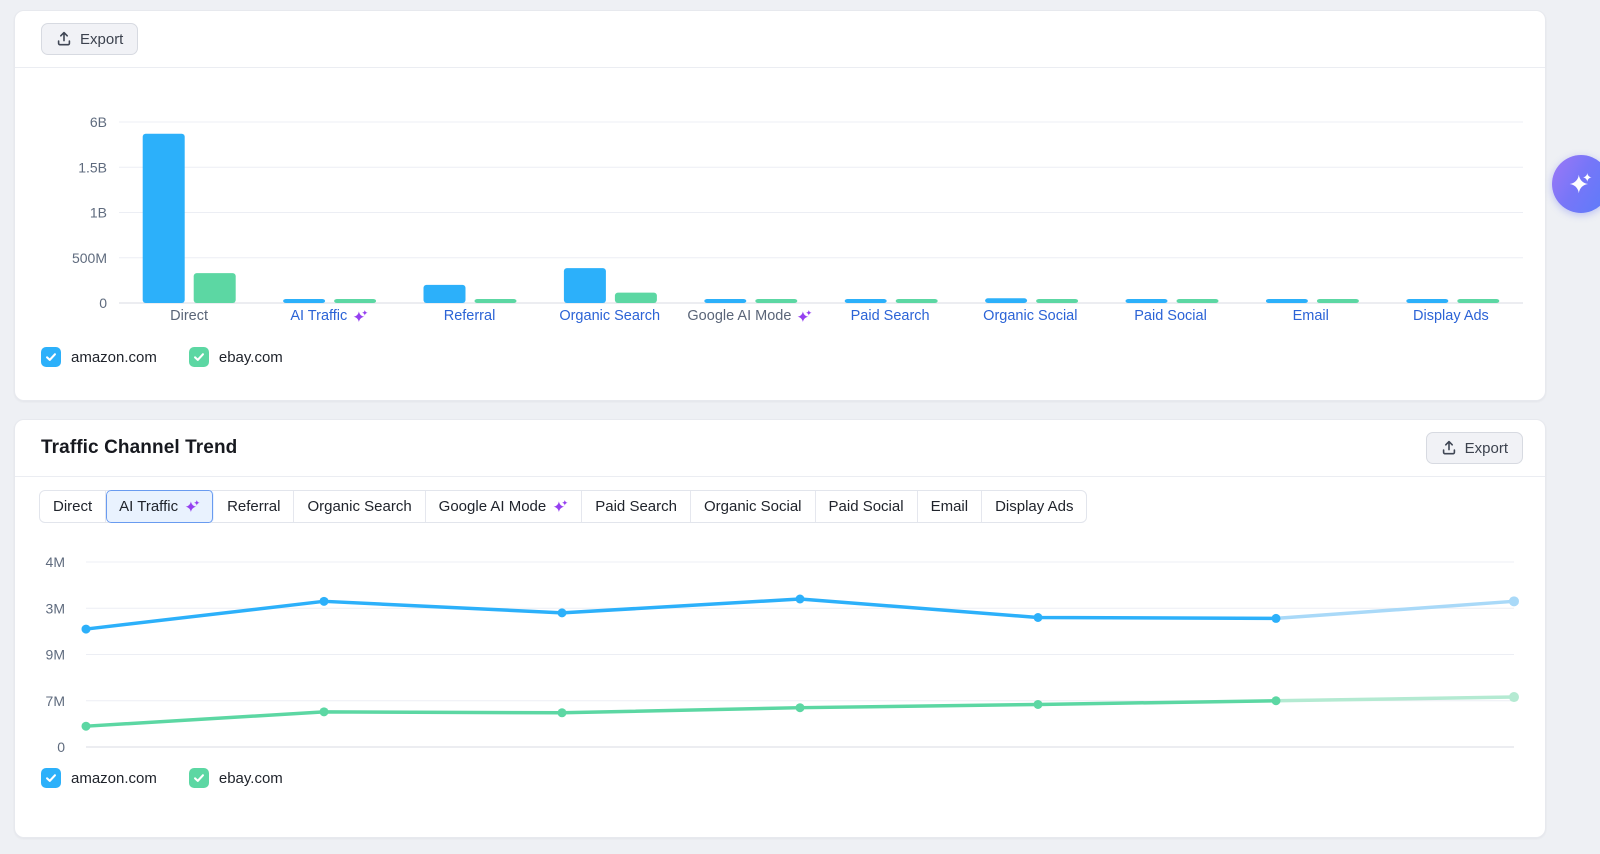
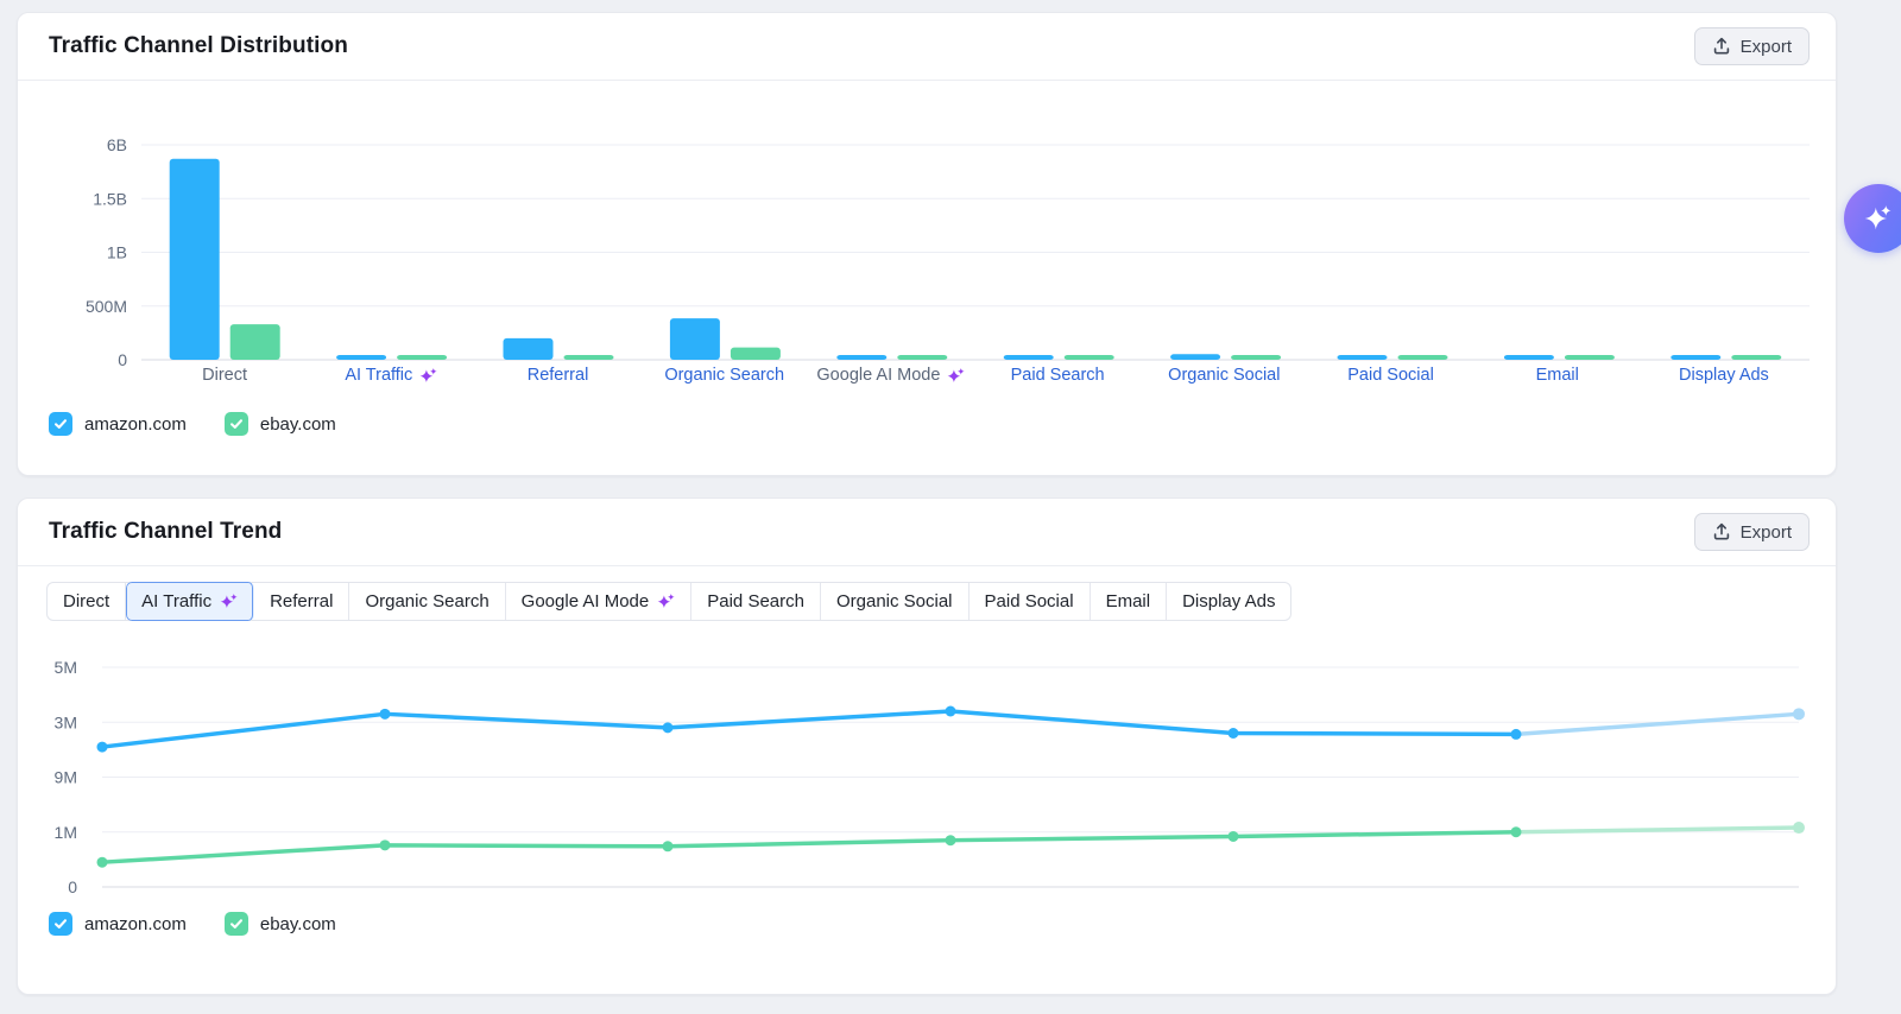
+ Traffic Channel Distribution
  Export
  0
  500M
  1B
  1.5B
  6B
  Direct
  AI Traffic
  Referral
  Organic Search
  Google AI Mode
  Paid Search
  Organic Social
  Paid Social
  Email
  Display Ads
  amazon.com
  ebay.com
  Traffic Channel Trend
  Export
  Direct
  AI Traffic
  Referral
  Organic Search
  Google AI Mode
  Paid Search
  Organic Social
  Paid Social
  Email
  Display Ads
  0
- 7M
+ 1M
  9M
  3M
- 4M
+ 5M
  amazon.com
  ebay.com
